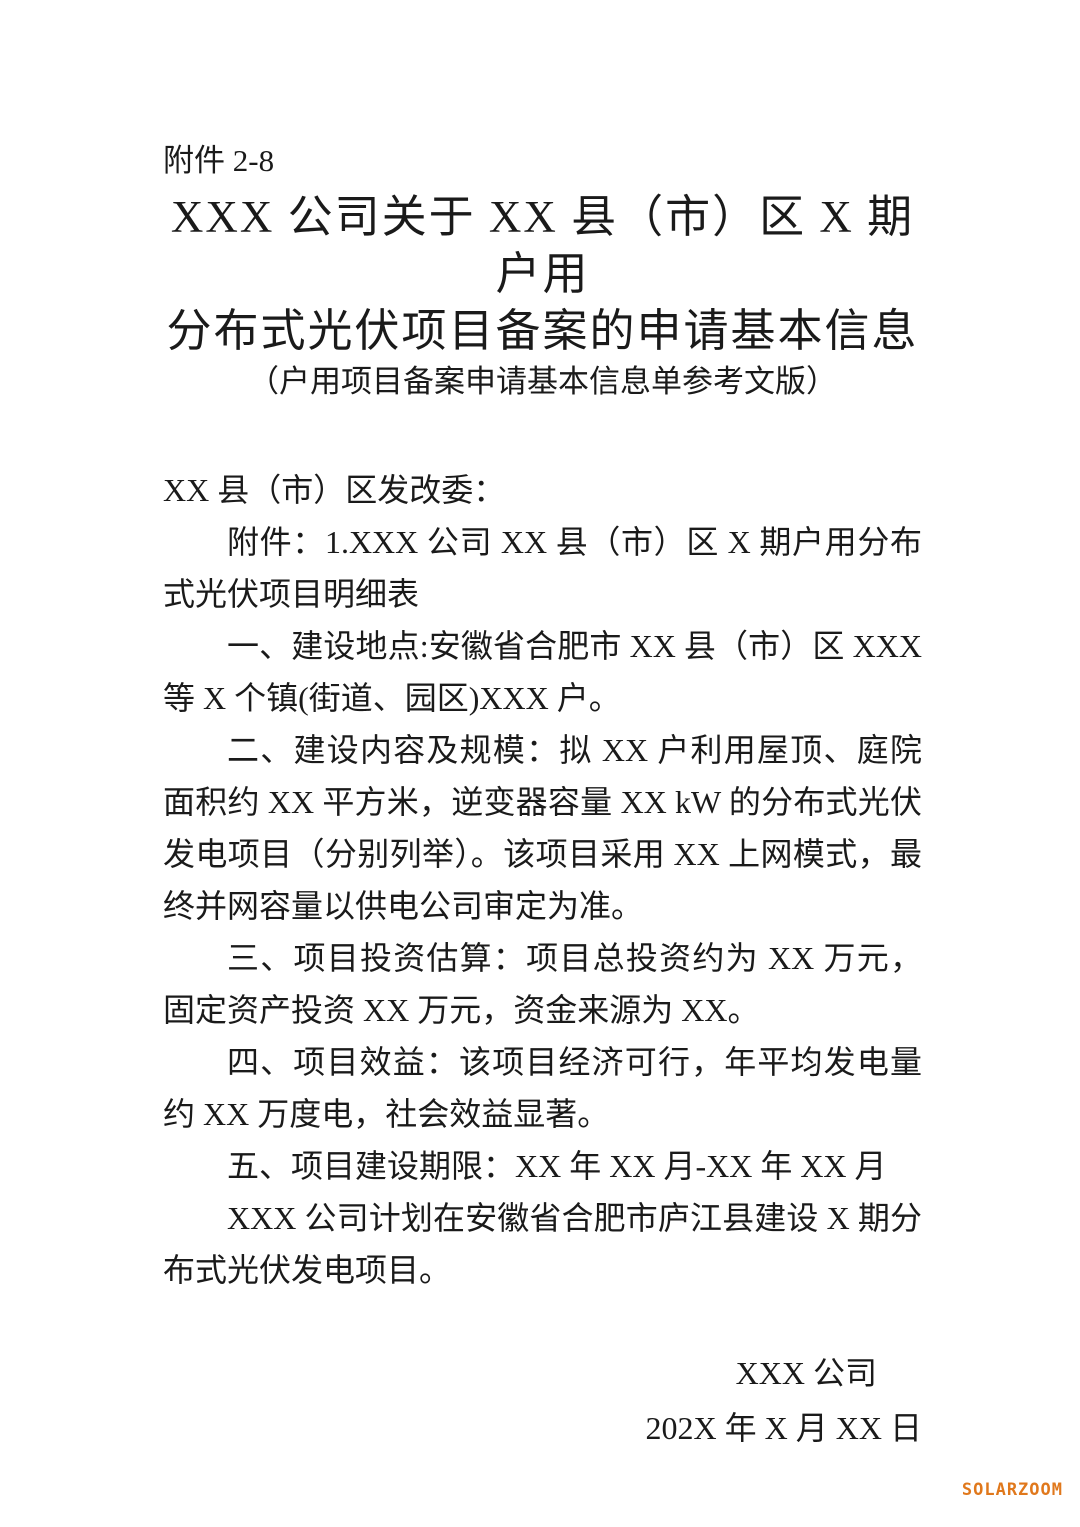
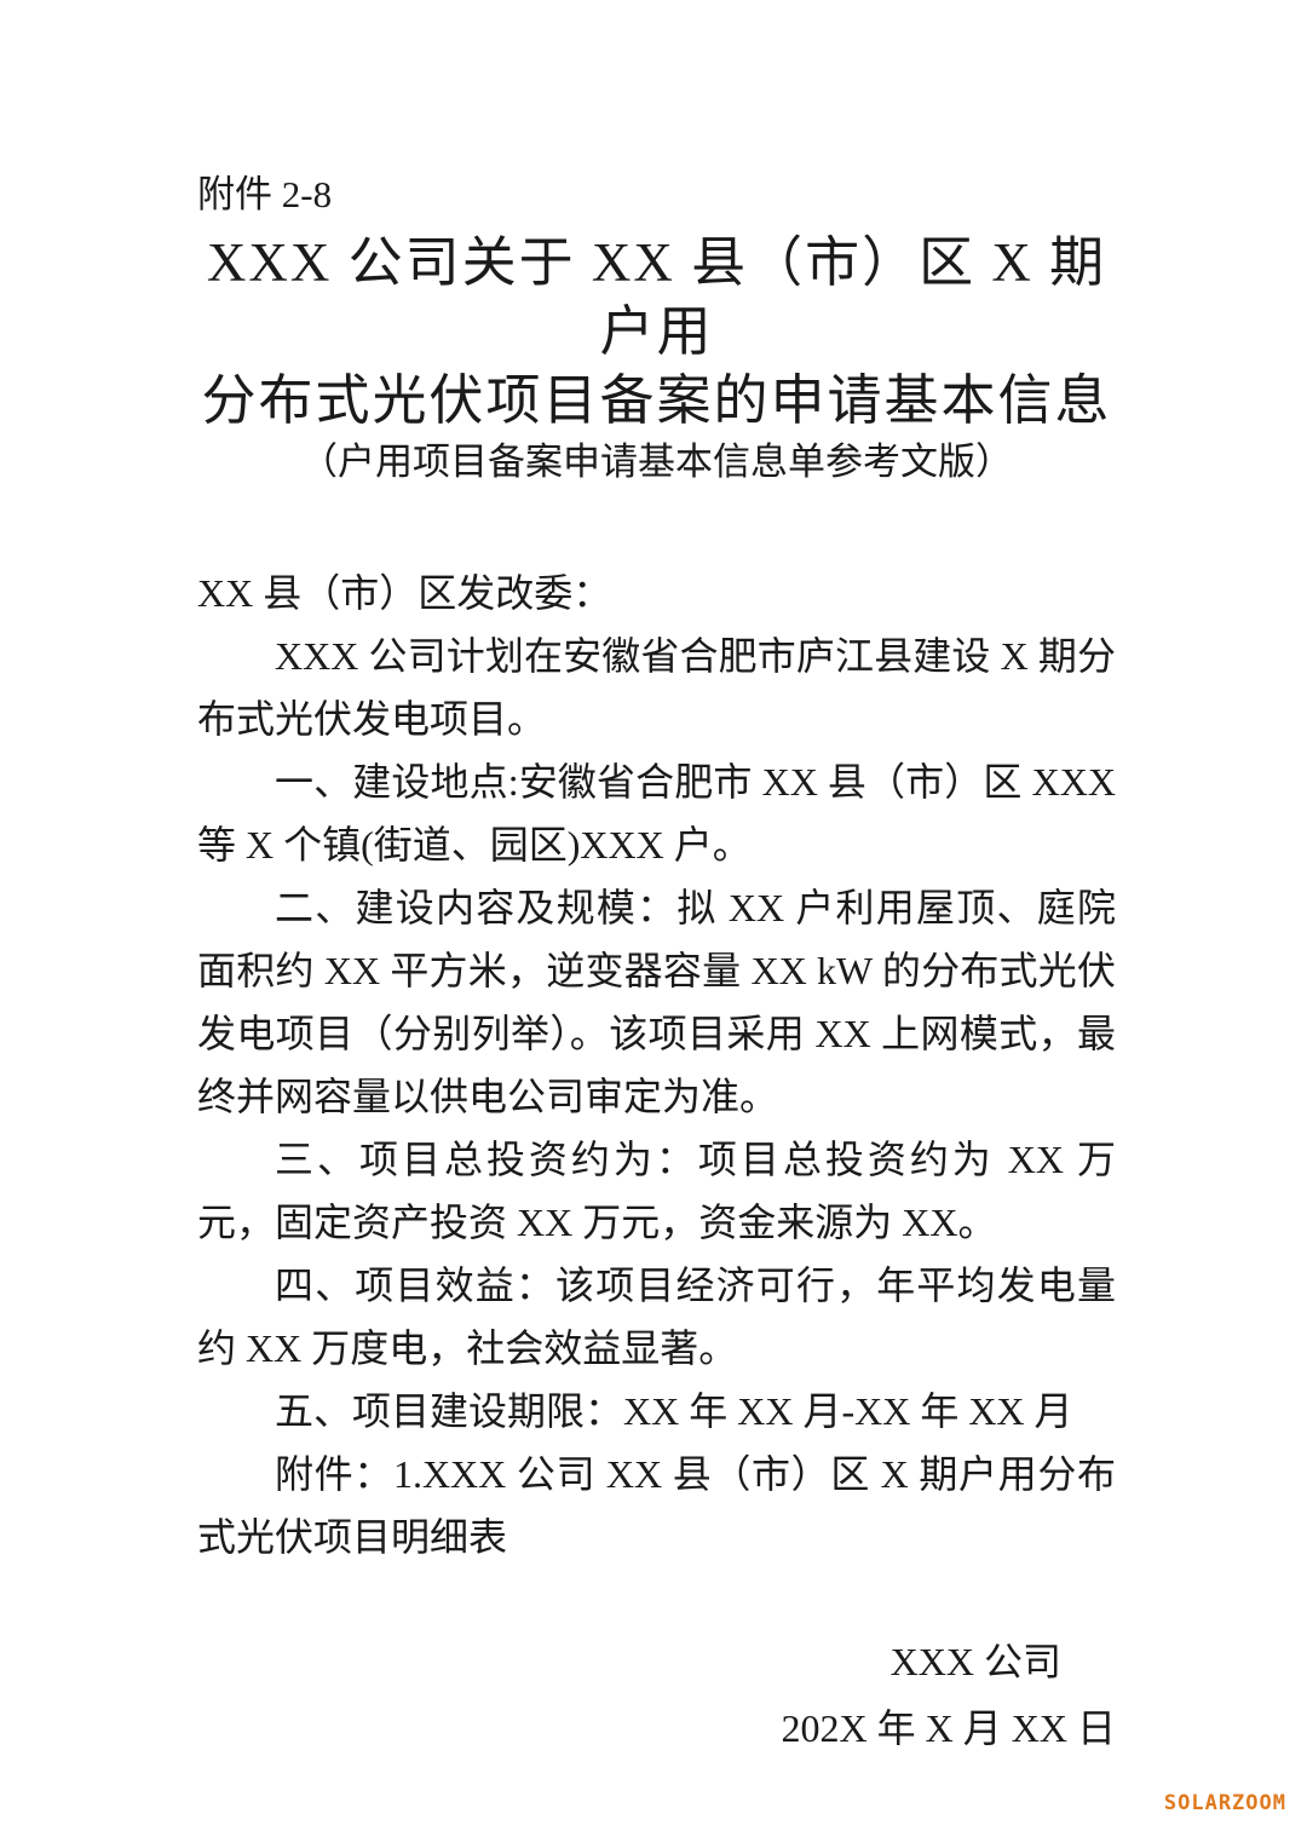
  附件 2-8
  XXX 公司关于 XX 县（市）区 X 期户用
  分布式光伏项目备案的申请基本信息
  （户用项目备案申请基本信息单参考文版）
  XX 县（市）区发改委：
- 附件：1.XXX 公司 XX 县（市）区 X 期户用分布式光伏项目明细表
+ XXX 公司计划在安徽省合肥市庐江县建设 X 期分布式光伏发电项目。
  一、建设地点:安徽省合肥市 XX 县（市）区 XXX 等 X 个镇(街道、园区)XXX 户。
  二、建设内容及规模：拟 XX 户利用屋顶、庭院面积约 XX 平方米，逆变器容量 XX kW 的分布式光伏发电项目（分别列举）。该项目采用 XX 上网模式，最终并网容量以供电公司审定为准。
- 三、项目投资估算：项目总投资约为 XX 万元，固定资产投资 XX 万元，资金来源为 XX。
+ 三、项目总投资约为：项目总投资约为 XX 万元，固定资产投资 XX 万元，资金来源为 XX。
  四、项目效益：该项目经济可行，年平均发电量约 XX 万度电，社会效益显著。
  五、项目建设期限：XX 年 XX 月-XX 年 XX 月
- XXX 公司计划在安徽省合肥市庐江县建设 X 期分布式光伏发电项目。
+ 附件：1.XXX 公司 XX 县（市）区 X 期户用分布式光伏项目明细表
  XXX 公司
  202X 年 X 月 XX 日
  SOLARZOOM
